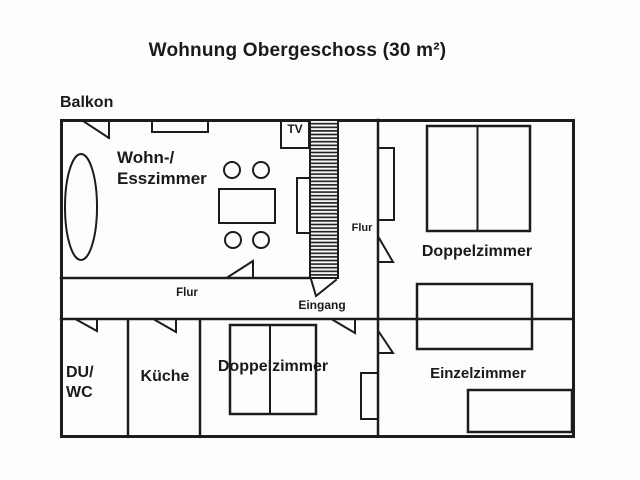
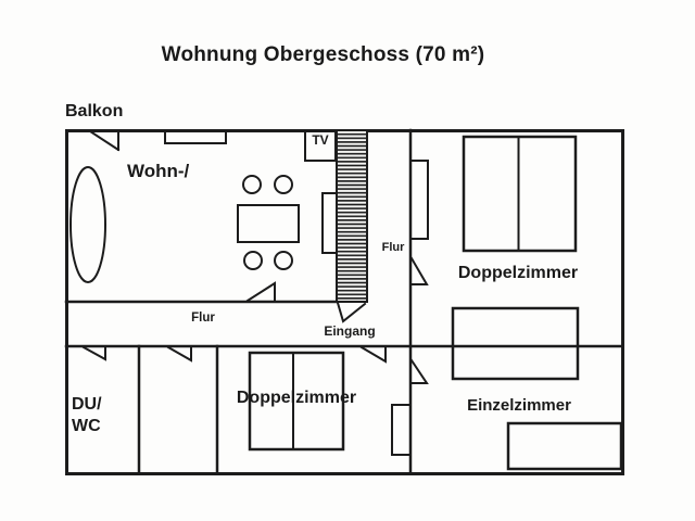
- Wohnung Obergeschoss (30 m²)
+ Wohnung Obergeschoss (70 m²)
  Balkon
  Wohn-/
- Esszimmer
  TV
  Flur
  Doppelzimmer
  Flur
  Eingang
  DU/
  WC
- Küche
  Doppelzimmer
  Einzelzimmer
